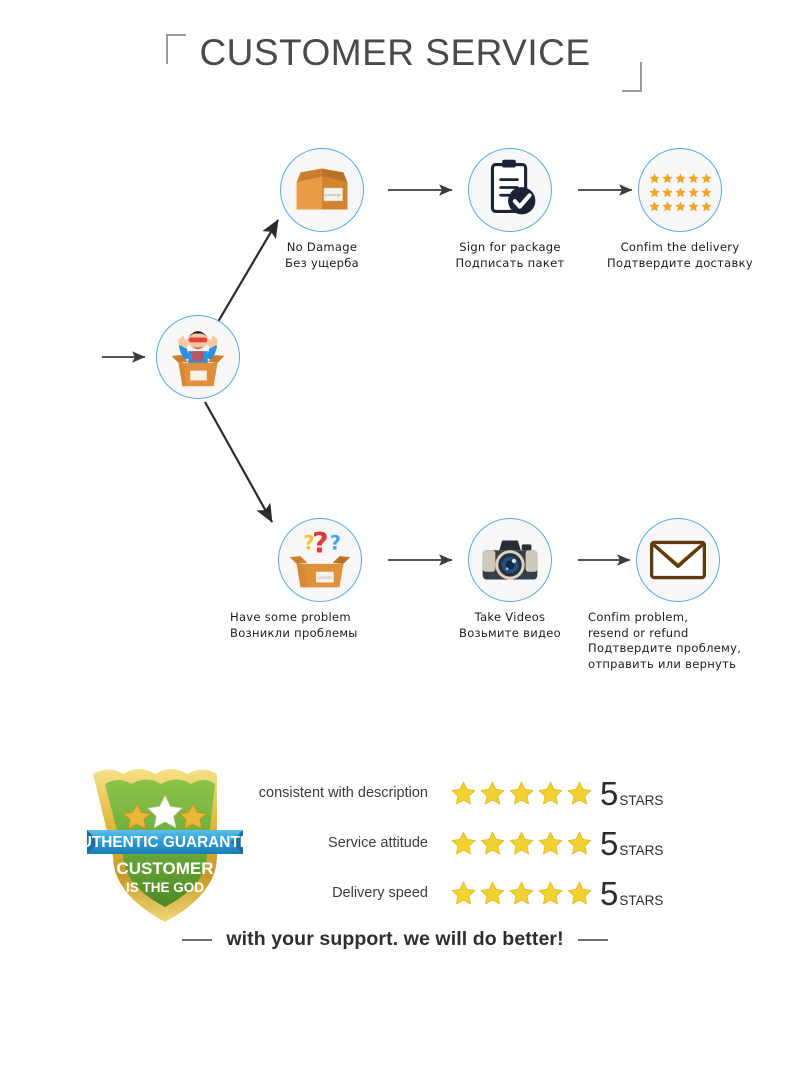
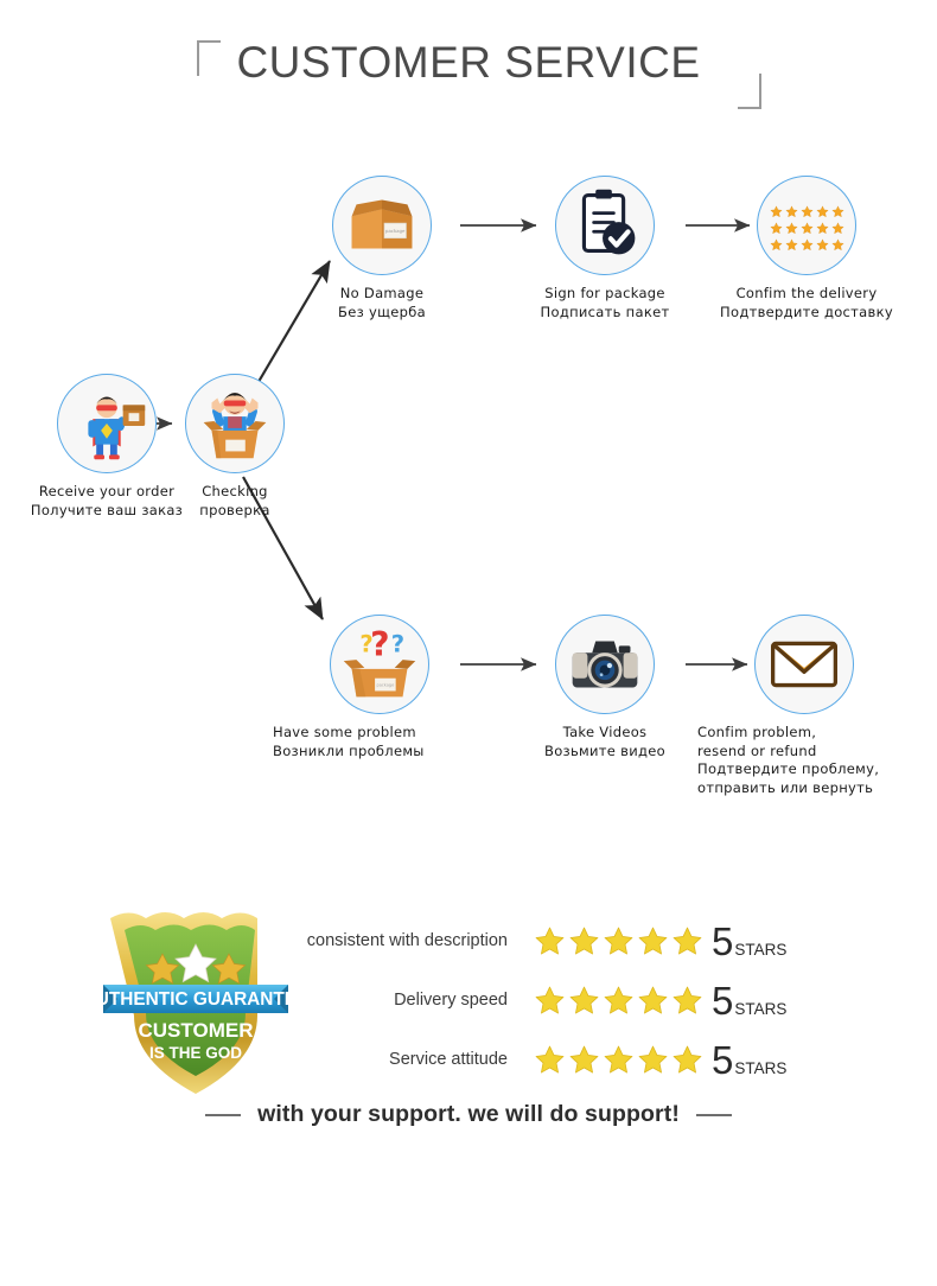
  CUSTOMER SERVICE
+ Receive your order
+ Получите ваш заказ
+ Checking
+ проверка
  No Damage
  Без ущерба
  Sign for package
  Подписать пакет
  Confim the delivery
  Подтвердите доставку
  ?
  ?
  ?
  Have some problem
  Возникли проблемы
  Take Videos
  Возьмите видео
  Confim problem,
  resend or refund
  Подтвердите проблему,
  отправить или вернуть
  UTHENTIC GUARANTE
  CUSTOMER
  IS THE GOD
  consistent with description
  5
  STARS
- Service attitude
+ Delivery speed
  5
  STARS
- Delivery speed
+ Service attitude
  5
  STARS
- with your support. we will do better!
+ with your support. we will do support!
